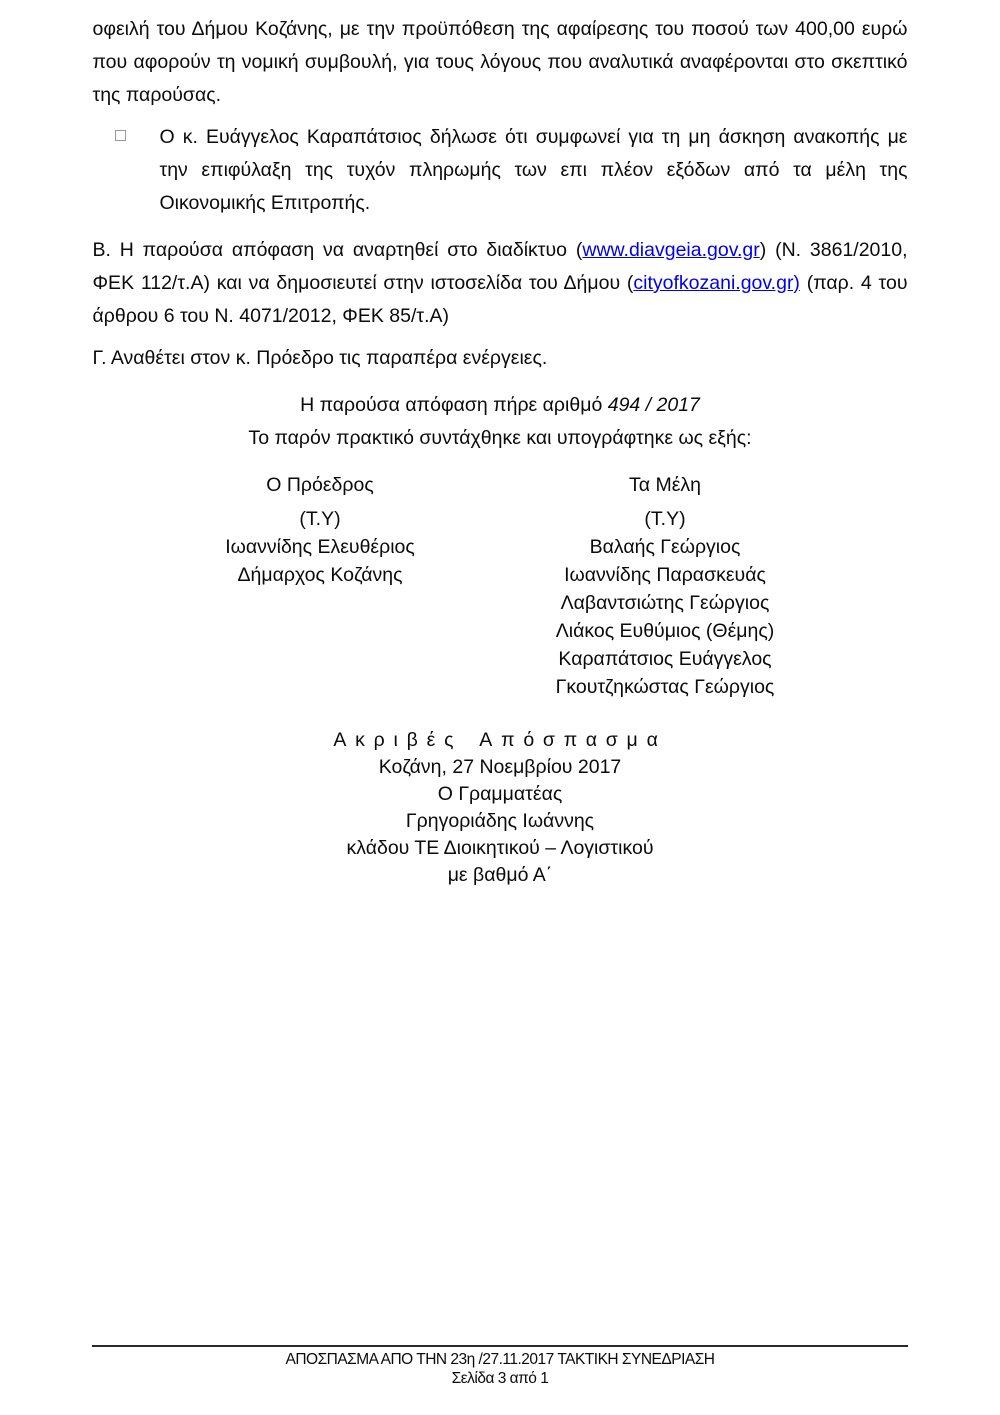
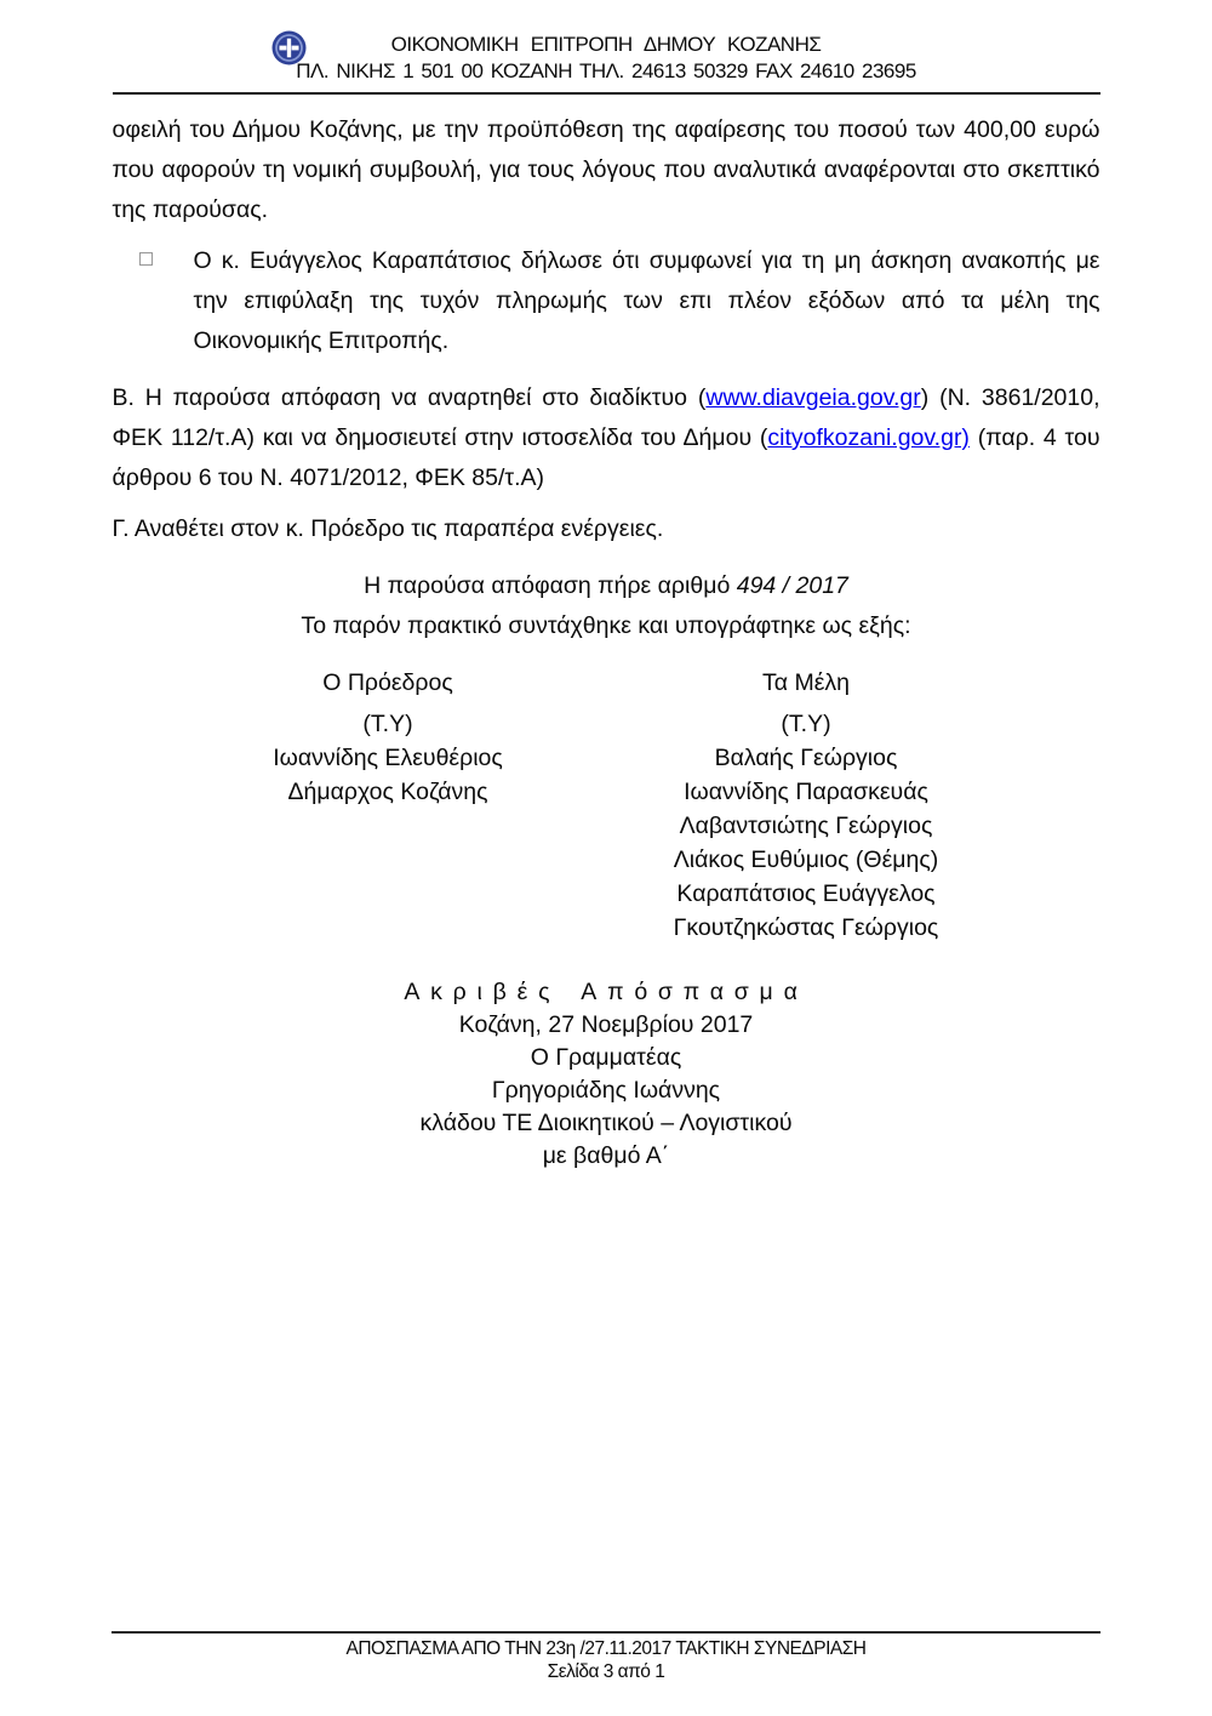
+ ΟΙΚΟΝΟΜΙΚΗ ΕΠΙΤΡΟΠΗ ΔΗΜΟΥ ΚΟΖΑΝΗΣ
+ ΠΛ. ΝΙΚΗΣ 1 501 00 ΚΟΖΑΝΗ ΤΗΛ. 24613 50329 FAX 24610 23695
  οφειλή του Δήμου Κοζάνης, με την προϋπόθεση της αφαίρεσης του ποσού των 400,00 ευρώ που αφορούν τη νομική συμβουλή, για τους λόγους που αναλυτικά αναφέρονται στο σκεπτικό της παρούσας.
  Ο κ. Ευάγγελος Καραπάτσιος δήλωσε ότι συμφωνεί για τη μη άσκηση ανακοπής με την επιφύλαξη της τυχόν πληρωμής των επι πλέον εξόδων από τα μέλη της Οικονομικής Επιτροπής.
  Β. Η παρούσα απόφαση να αναρτηθεί στο διαδίκτυο (www.diavgeia.gov.gr) (Ν. 3861/2010, ΦΕΚ 112/τ.Α) και να δημοσιευτεί στην ιστοσελίδα του Δήμου (cityofkozani.gov.gr) (παρ. 4 του άρθρου 6 του Ν. 4071/2012, ΦΕΚ 85/τ.Α)
  Γ. Αναθέτει στον κ. Πρόεδρο τις παραπέρα ενέργειες.
  Η παρούσα απόφαση πήρε αριθμό 494 / 2017
  Το παρόν πρακτικό συντάχθηκε και υπογράφτηκε ως εξής:
  Ο Πρόεδρος
  (Τ.Υ)
  Ιωαννίδης Ελευθέριος
  Δήμαρχος Κοζάνης
  Τα Μέλη
  (Τ.Υ)
  Βαλαής Γεώργιος
  Ιωαννίδης Παρασκευάς
  Λαβαντσιώτης Γεώργιος
  Λιάκος Ευθύμιος (Θέμης)
  Καραπάτσιος Ευάγγελος
  Γκουτζηκώστας Γεώργιος
  Ακριβές Απόσπασμα
  Κοζάνη, 27 Νοεμβρίου 2017
  Ο Γραμματέας
  Γρηγοριάδης Ιωάννης
  κλάδου ΤΕ Διοικητικού – Λογιστικού
  με βαθμό Α΄
  ΑΠΟΣΠΑΣΜΑ ΑΠΟ ΤΗΝ 23η /27.11.2017 ΤΑΚΤΙΚΗ ΣΥΝΕΔΡΙΑΣΗ
  Σελίδα 3 από 1
